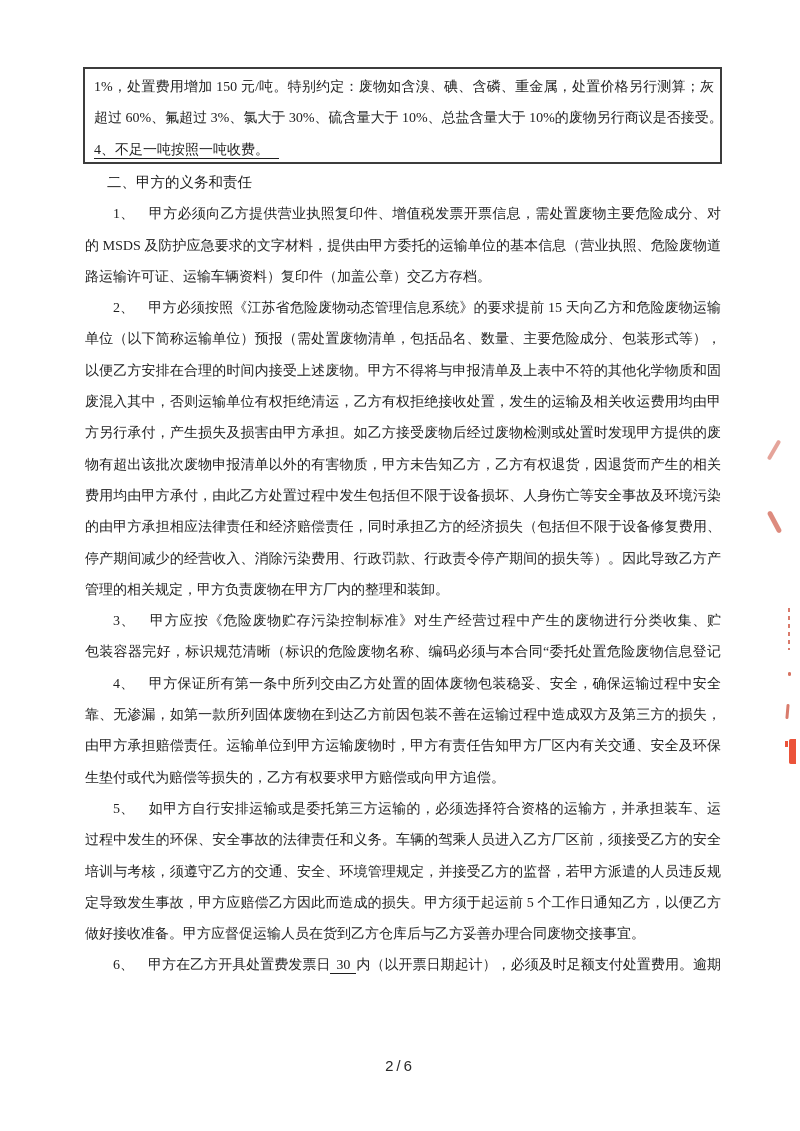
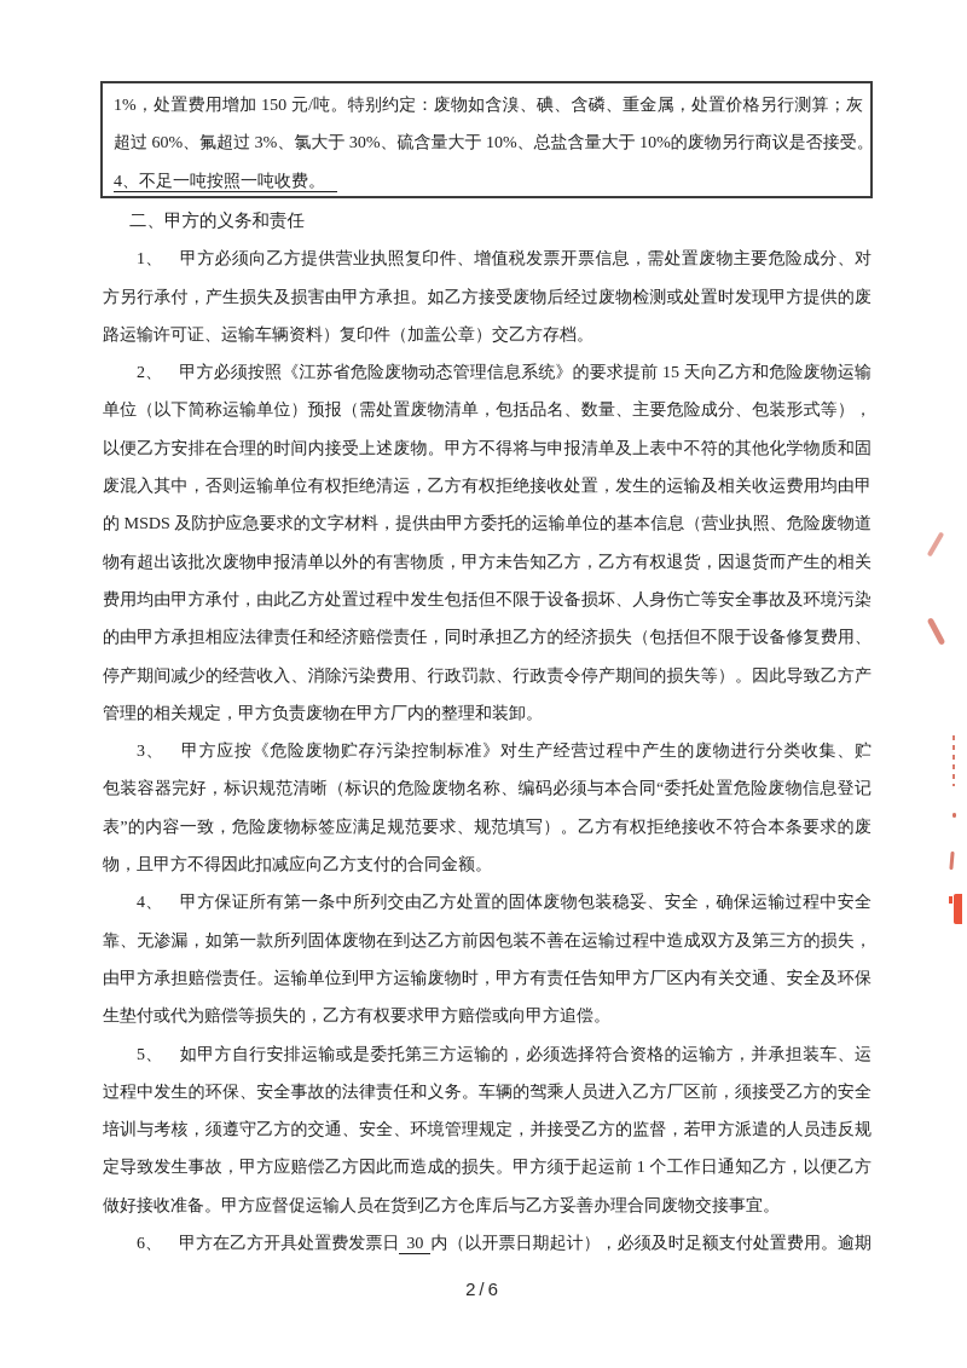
  1%，处置费用增加 150 元/吨。特别约定：废物如含溴、碘、含磷、重金属，处置价格另行测算；灰
  超过 60%、氟超过 3%、氯大于 30%、硫含量大于 10%、总盐含量大于 10%的废物另行商议是否接受
  4、不足一吨按照一吨收费。
  二、甲方的义务和责任
  1、 甲方必须向乙方提供营业执照复印件、增值税发票开票信息，需处置废物主要危险成分、对
- 的 MSDS 及防护应急要求的文字材料，提供由甲方委托的运输单位的基本信息（营业执照、危险废物道
+ 方另行承付，产生损失及损害由甲方承担。如乙方接受废物后经过废物检测或处置时发现甲方提供的废
  路运输许可证、运输车辆资料）复印件（加盖公章）交乙方存档。
  2、 甲方必须按照《江苏省危险废物动态管理信息系统》的要求提前 15 天向乙方和危险废物运输
  单位（以下简称运输单位）预报（需处置废物清单，包括品名、数量、主要危险成分、包装形式等），
  以便乙方安排在合理的时间内接受上述废物。甲方不得将与申报清单及上表中不符的其他化学物质和固
  废混入其中，否则运输单位有权拒绝清运，乙方有权拒绝接收处置，发生的运输及相关收运费用均由甲
- 方另行承付，产生损失及损害由甲方承担。如乙方接受废物后经过废物检测或处置时发现甲方提供的废
+ 的 MSDS 及防护应急要求的文字材料，提供由甲方委托的运输单位的基本信息（营业执照、危险废物道
  物有超出该批次废物申报清单以外的有害物质，甲方未告知乙方，乙方有权退货，因退货而产生的相关
  费用均由甲方承付，由此乙方处置过程中发生包括但不限于设备损坏、人身伤亡等安全事故及环境污染
  的由甲方承担相应法律责任和经济赔偿责任，同时承担乙方的经济损失（包括但不限于设备修复费用、
  停产期间减少的经营收入、消除污染费用、行政罚款、行政责令停产期间的损失等）。因此导致乙方产
  管理的相关规定，甲方负责废物在甲方厂内的整理和装卸。
  3、 甲方应按《危险废物贮存污染控制标准》对生产经营过程中产生的废物进行分类收集、贮
  包装容器完好，标识规范清晰（标识的危险废物名称、编码必须与本合同“委托处置危险废物信息登记
+ 表”的内容一致，危险废物标签应满足规范要求、规范填写）。乙方有权拒绝接收不符合本条要求的废
+ 物，且甲方不得因此扣减应向乙方支付的合同金额。
  4、 甲方保证所有第一条中所列交由乙方处置的固体废物包装稳妥、安全，确保运输过程中安全
  靠、无渗漏，如第一款所列固体废物在到达乙方前因包装不善在运输过程中造成双方及第三方的损失，
  由甲方承担赔偿责任。运输单位到甲方运输废物时，甲方有责任告知甲方厂区内有关交通、安全及环保
  生垫付或代为赔偿等损失的，乙方有权要求甲方赔偿或向甲方追偿。
  5、 如甲方自行安排运输或是委托第三方运输的，必须选择符合资格的运输方，并承担装车、运
  过程中发生的环保、安全事故的法律责任和义务。车辆的驾乘人员进入乙方厂区前，须接受乙方的安全
  培训与考核，须遵守乙方的交通、安全、环境管理规定，并接受乙方的监督，若甲方派遣的人员违反规
- 定导致发生事故，甲方应赔偿乙方因此而造成的损失。甲方须于起运前 5 个工作日通知乙方，以便乙方
+ 定导致发生事故，甲方应赔偿乙方因此而造成的损失。甲方须于起运前 1 个工作日通知乙方，以便乙方
  做好接收准备。甲方应督促运输人员在货到乙方仓库后与乙方妥善办理合同废物交接事宜。
  6、 甲方在乙方开具处置费发票日 30 内（以开票日期起计），必须及时足额支付处置费用。逾期
  2/6
